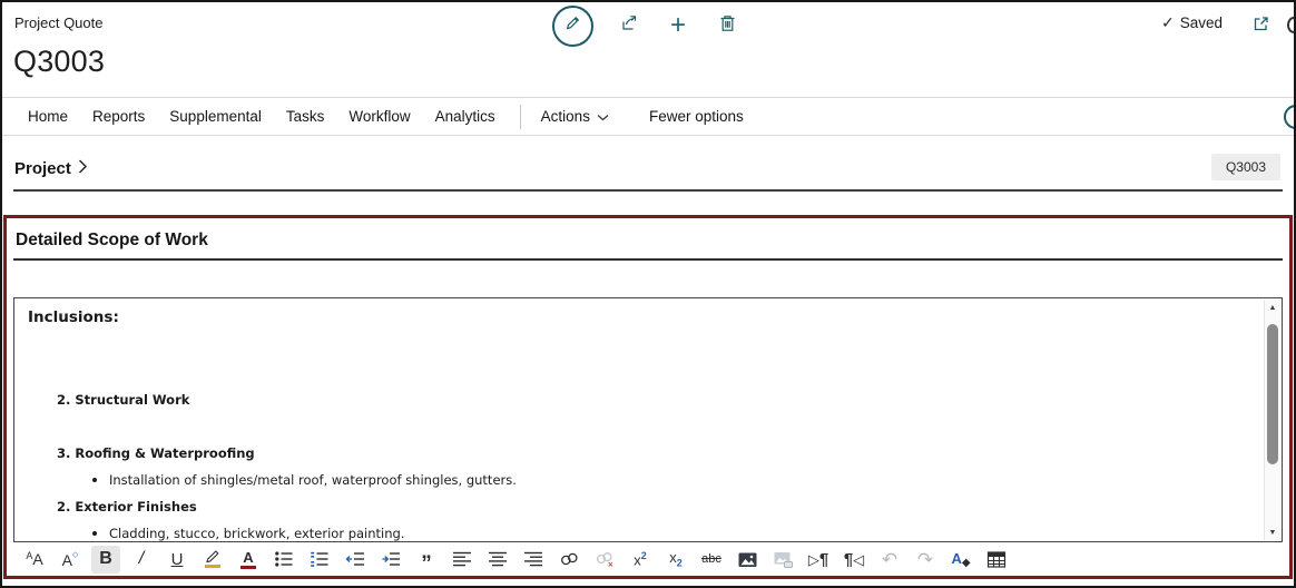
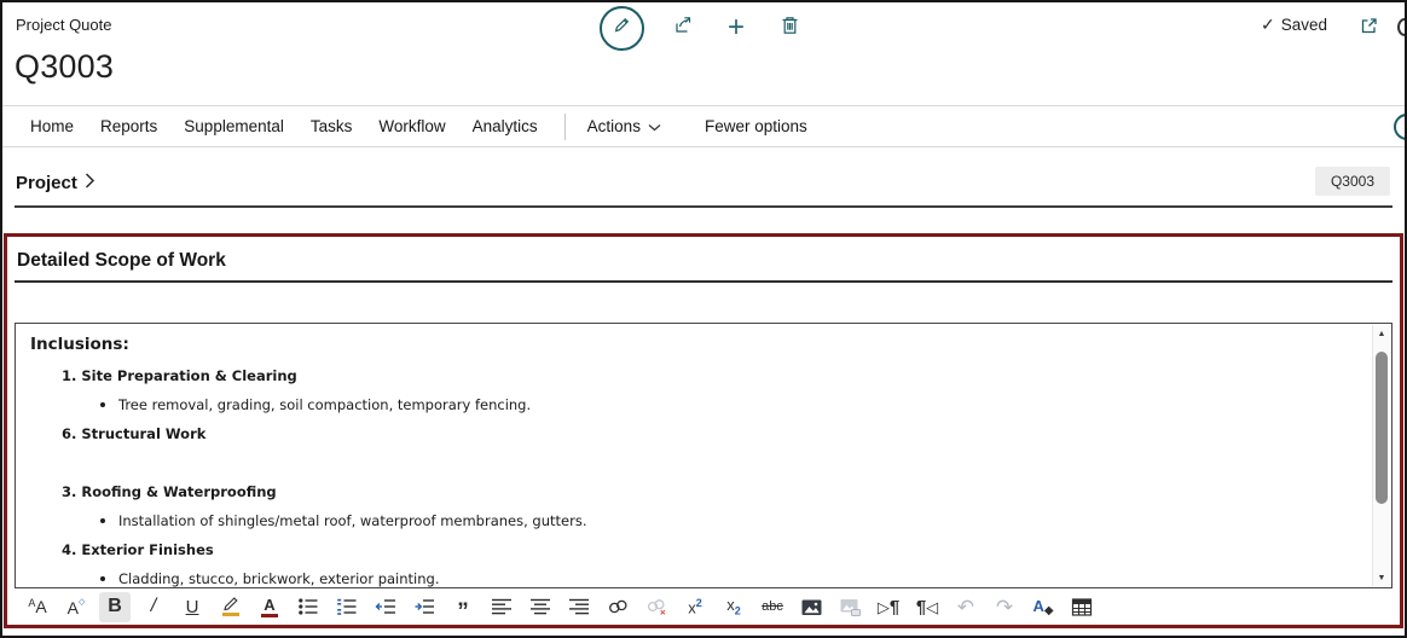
  Project Quote
  +
  ✓
  Saved
  Q3003
  Home
  Reports
  Supplemental
  Tasks
  Workflow
  Analytics
  Actions
  Fewer options
  Project
  Q3003
  Detailed Scope of Work
  Inclusions:
+ 1. Site Preparation & Clearing
+ Tree removal, grading, soil compaction, temporary fencing.
- 2. Structural Work
+ 6. Structural Work
  3. Roofing & Waterproofing
- Installation of shingles/metal roof, waterproof shingles, gutters.
+ Installation of shingles/metal roof, waterproof membranes, gutters.
- 2. Exterior Finishes
+ 4. Exterior Finishes
  Cladding, stucco, brickwork, exterior painting.
  AA
  B
  /
  U
  A
  ”
  ×
  x2
  x2
  abc
  ▷¶
  ¶◁
  ↶
  ↷
  A◆
